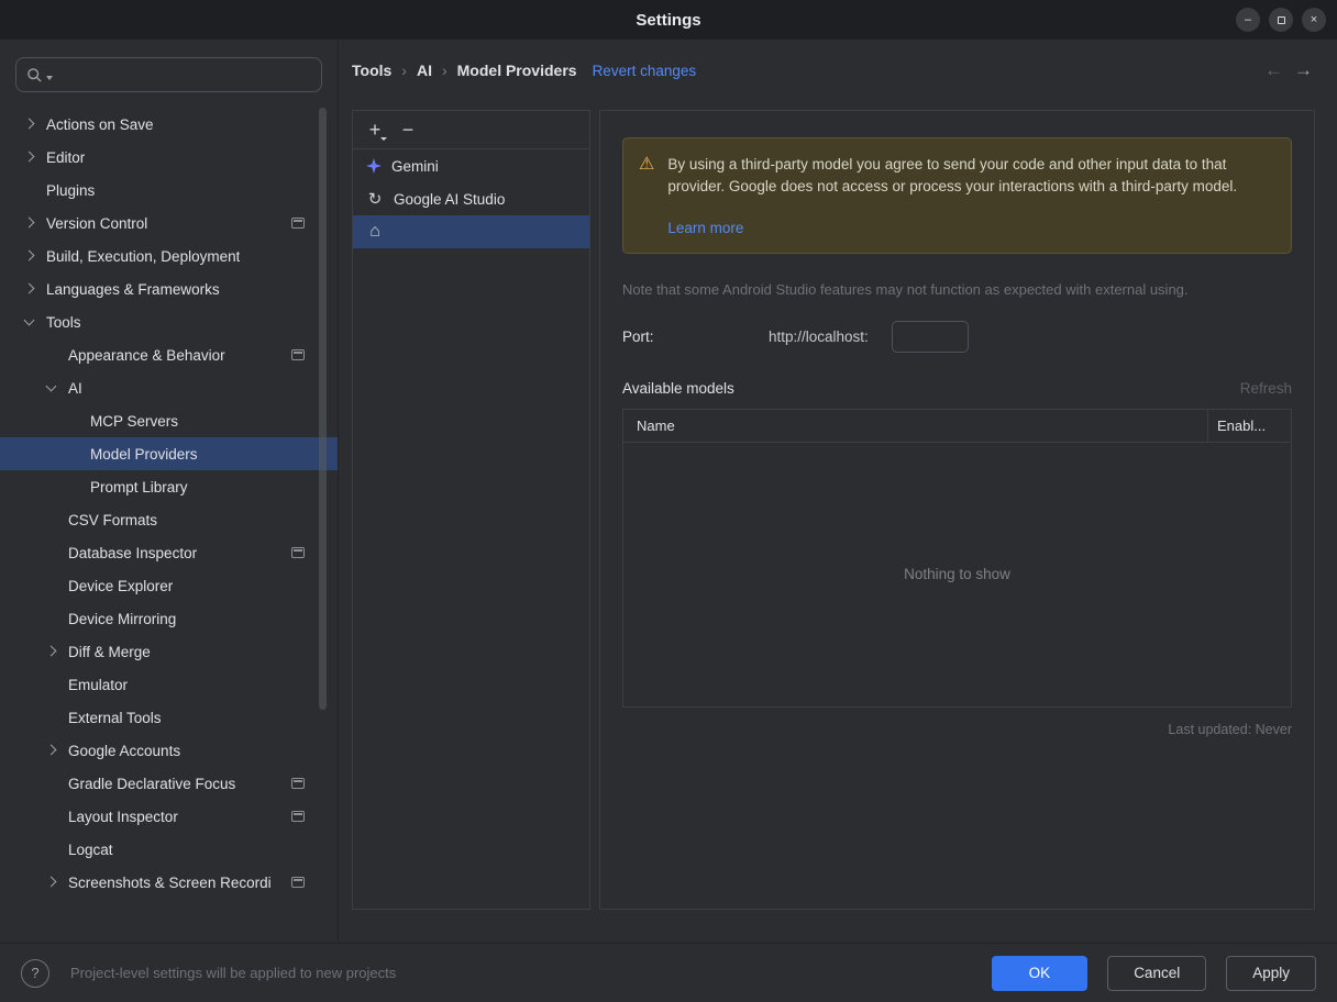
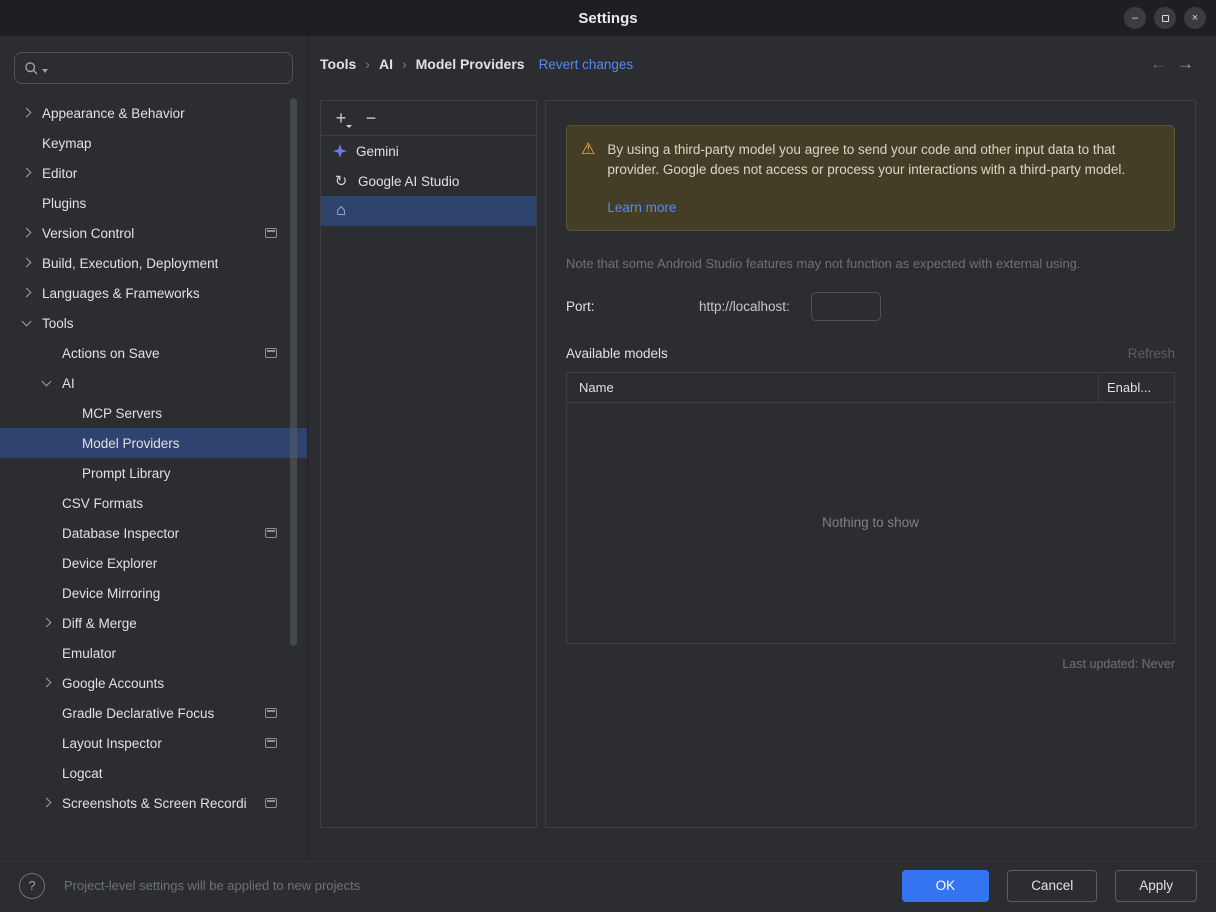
  Settings
  –
  ×
- Actions on Save
+ Appearance & Behavior
+ Keymap
  Editor
  Plugins
  Version Control
  Build, Execution, Deployment
  Languages & Frameworks
  Tools
- Appearance & Behavior
+ Actions on Save
  AI
  MCP Servers
  Model Providers
  Prompt Library
  CSV Formats
  Database Inspector
  Device Explorer
  Device Mirroring
  Diff & Merge
  Emulator
- External Tools
  Google Accounts
  Gradle Declarative Focus
  Layout Inspector
  Logcat
  Screenshots & Screen Recordi
  Tools
  ›
  AI
  ›
  Model Providers
  Revert changes
  ←
  →
  +
  −
  Gemini
  ↻
  Google AI Studio
  ⌂
  ⚠
  By using a third-party model you agree to send your code and other input data to that provider. Google does not access or process your interactions with a third-party model.
  Learn more
  Note that some Android Studio features may not function as expected with external using.
  Port:
  http://localhost:
  Available models
  Refresh
  Name
  Enabl...
  Nothing to show
  Last updated: Never
  ?
  Project-level settings will be applied to new projects
  OK
  Cancel
  Apply
